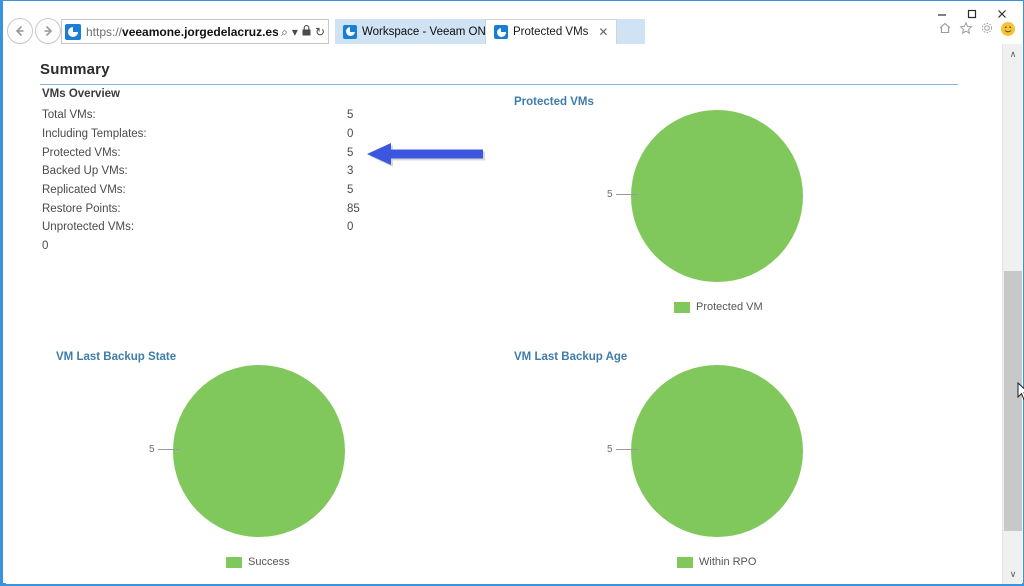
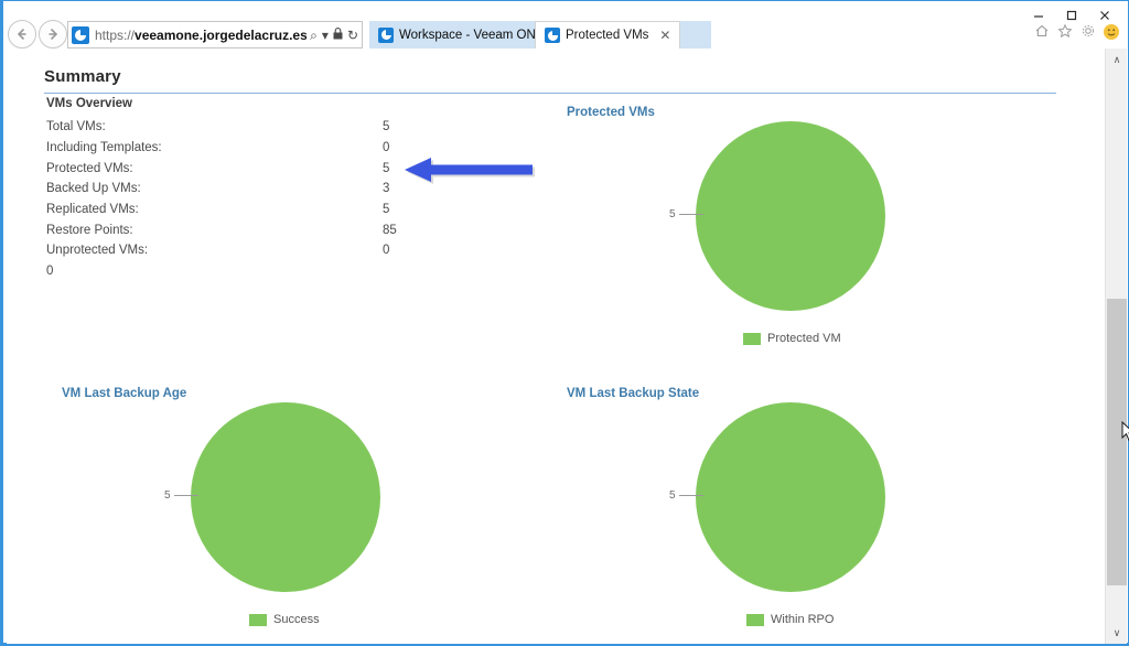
  https://veeamone.jorgedelacruz.es
  ⌕
  ▾
  ↻
  Protected VMs
  ✕
  Summary
  VMs Overview
  Total VMs:
  5
  Including Templates:
  0
  Protected VMs:
  5
  Backed Up VMs:
  3
  Replicated VMs:
  5
  Restore Points:
  85
  Unprotected VMs:
  0
  0
  Protected VMs
  5
  Protected VM
- VM Last Backup State
+ VM Last Backup Age
  5
  Success
- VM Last Backup Age
+ VM Last Backup State
  5
  Within RPO
  ∧
  ∨
